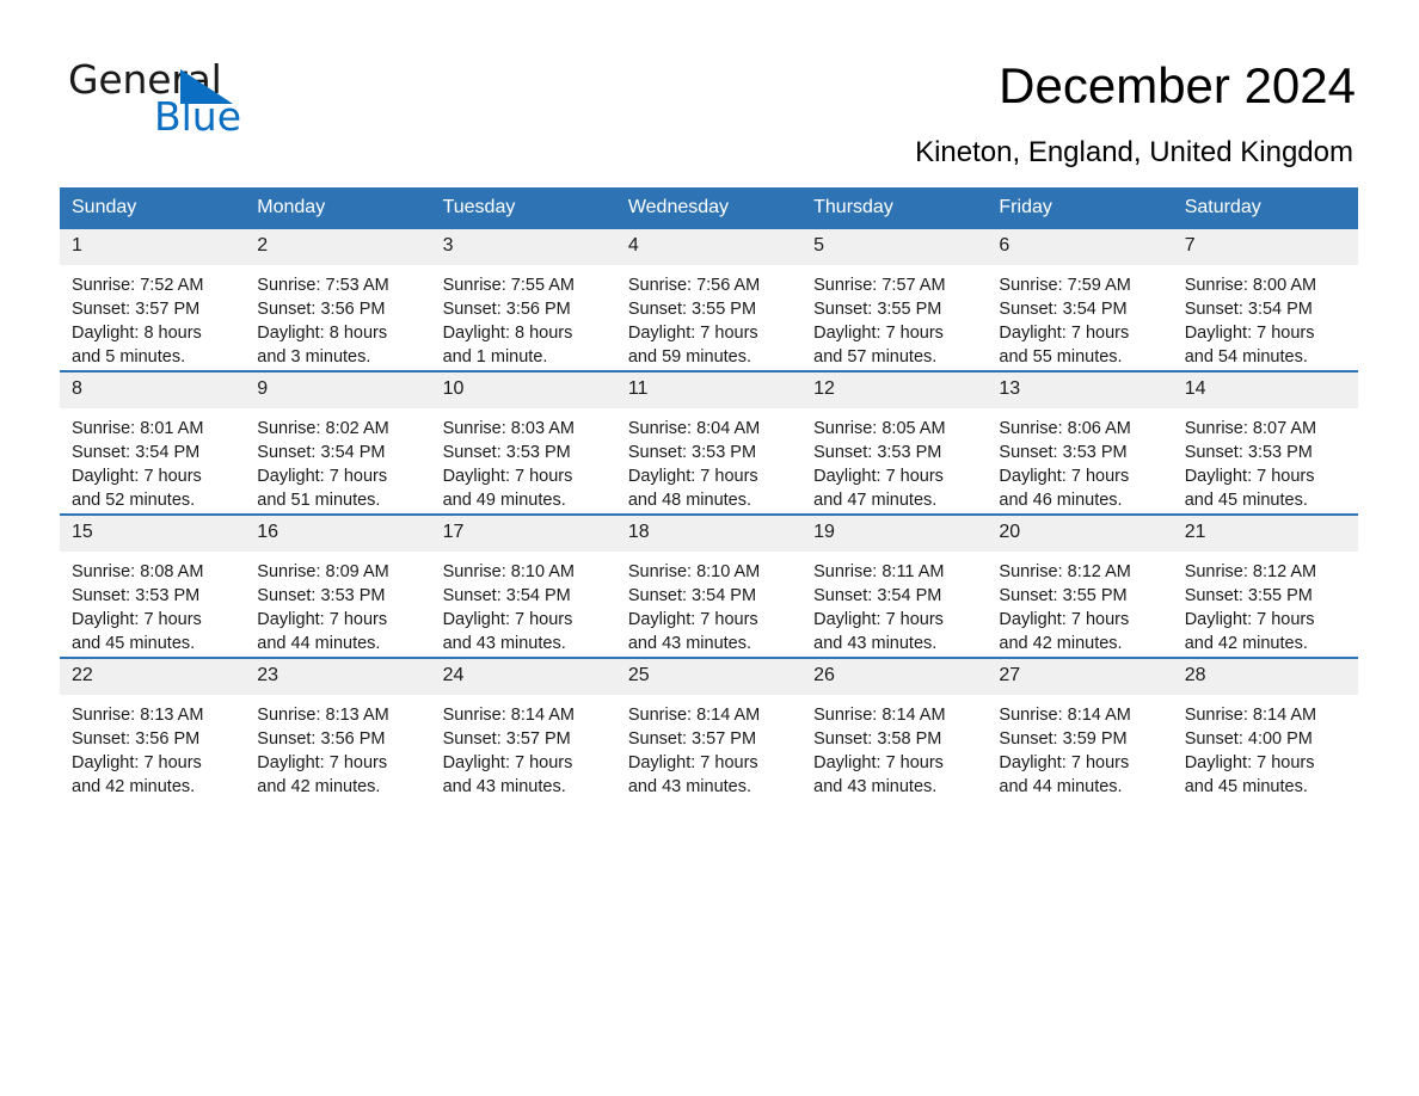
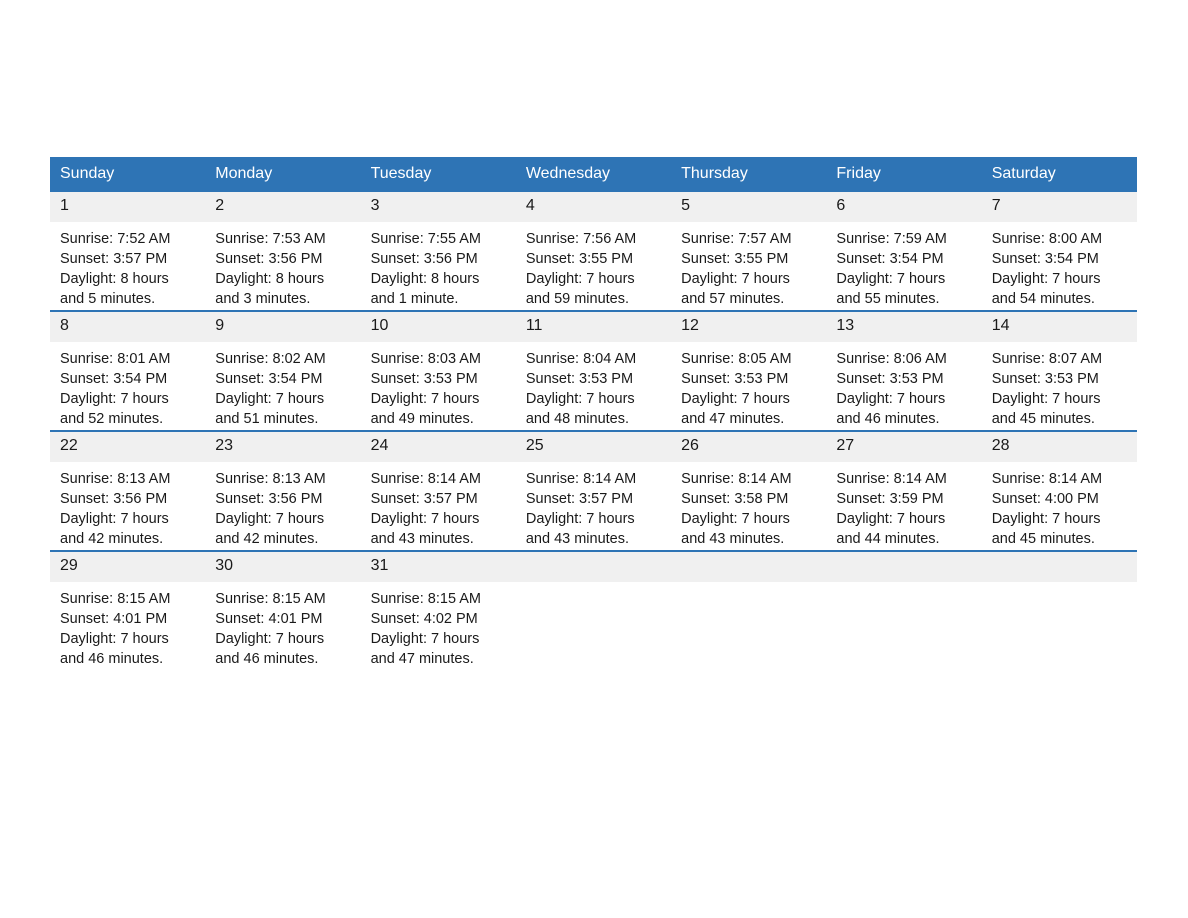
- General
- Blue
- December 2024
- Kineton, England, United Kingdom
  Sunday	Monday	Tuesday	Wednesday	Thursday	Friday	Saturday
  1Sunrise: 7:52 AMSunset: 3:57 PMDaylight: 8 hoursand 5 minutes.	2Sunrise: 7:53 AMSunset: 3:56 PMDaylight: 8 hoursand 3 minutes.	3Sunrise: 7:55 AMSunset: 3:56 PMDaylight: 8 hoursand 1 minute.	4Sunrise: 7:56 AMSunset: 3:55 PMDaylight: 7 hoursand 59 minutes.	5Sunrise: 7:57 AMSunset: 3:55 PMDaylight: 7 hoursand 57 minutes.	6Sunrise: 7:59 AMSunset: 3:54 PMDaylight: 7 hoursand 55 minutes.	7Sunrise: 8:00 AMSunset: 3:54 PMDaylight: 7 hoursand 54 minutes.
  8Sunrise: 8:01 AMSunset: 3:54 PMDaylight: 7 hoursand 52 minutes.	9Sunrise: 8:02 AMSunset: 3:54 PMDaylight: 7 hoursand 51 minutes.	10Sunrise: 8:03 AMSunset: 3:53 PMDaylight: 7 hoursand 49 minutes.	11Sunrise: 8:04 AMSunset: 3:53 PMDaylight: 7 hoursand 48 minutes.	12Sunrise: 8:05 AMSunset: 3:53 PMDaylight: 7 hoursand 47 minutes.	13Sunrise: 8:06 AMSunset: 3:53 PMDaylight: 7 hoursand 46 minutes.	14Sunrise: 8:07 AMSunset: 3:53 PMDaylight: 7 hoursand 45 minutes.
- 15Sunrise: 8:08 AMSunset: 3:53 PMDaylight: 7 hoursand 45 minutes.	16Sunrise: 8:09 AMSunset: 3:53 PMDaylight: 7 hoursand 44 minutes.	17Sunrise: 8:10 AMSunset: 3:54 PMDaylight: 7 hoursand 43 minutes.	18Sunrise: 8:10 AMSunset: 3:54 PMDaylight: 7 hoursand 43 minutes.	19Sunrise: 8:11 AMSunset: 3:54 PMDaylight: 7 hoursand 43 minutes.	20Sunrise: 8:12 AMSunset: 3:55 PMDaylight: 7 hoursand 42 minutes.	21Sunrise: 8:12 AMSunset: 3:55 PMDaylight: 7 hoursand 42 minutes.
  22Sunrise: 8:13 AMSunset: 3:56 PMDaylight: 7 hoursand 42 minutes.	23Sunrise: 8:13 AMSunset: 3:56 PMDaylight: 7 hoursand 42 minutes.	24Sunrise: 8:14 AMSunset: 3:57 PMDaylight: 7 hoursand 43 minutes.	25Sunrise: 8:14 AMSunset: 3:57 PMDaylight: 7 hoursand 43 minutes.	26Sunrise: 8:14 AMSunset: 3:58 PMDaylight: 7 hoursand 43 minutes.	27Sunrise: 8:14 AMSunset: 3:59 PMDaylight: 7 hoursand 44 minutes.	28Sunrise: 8:14 AMSunset: 4:00 PMDaylight: 7 hoursand 45 minutes.
+ 29Sunrise: 8:15 AMSunset: 4:01 PMDaylight: 7 hoursand 46 minutes.	30Sunrise: 8:15 AMSunset: 4:01 PMDaylight: 7 hoursand 46 minutes.	31Sunrise: 8:15 AMSunset: 4:02 PMDaylight: 7 hoursand 47 minutes.
